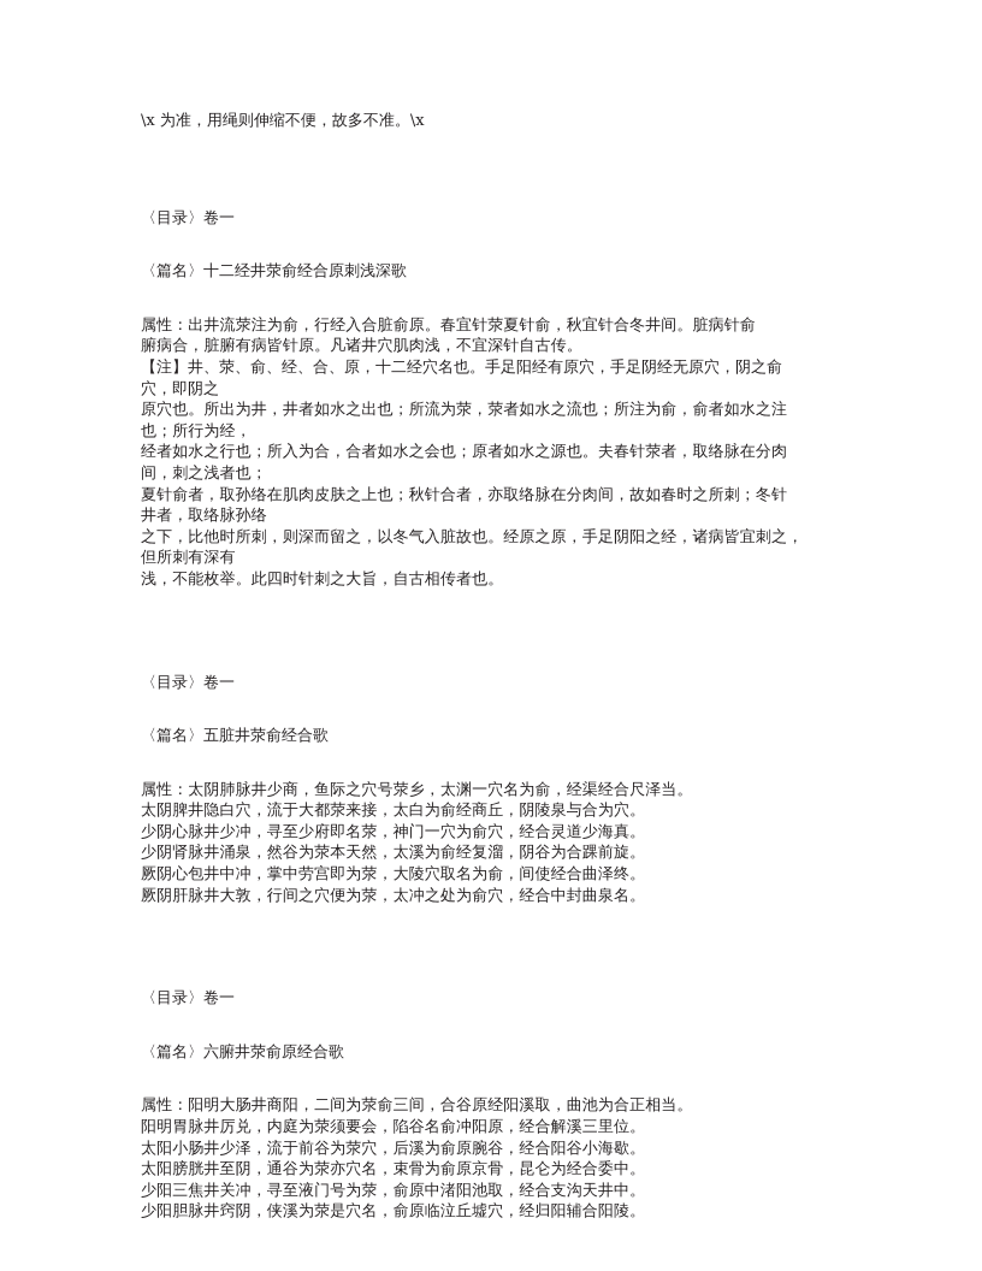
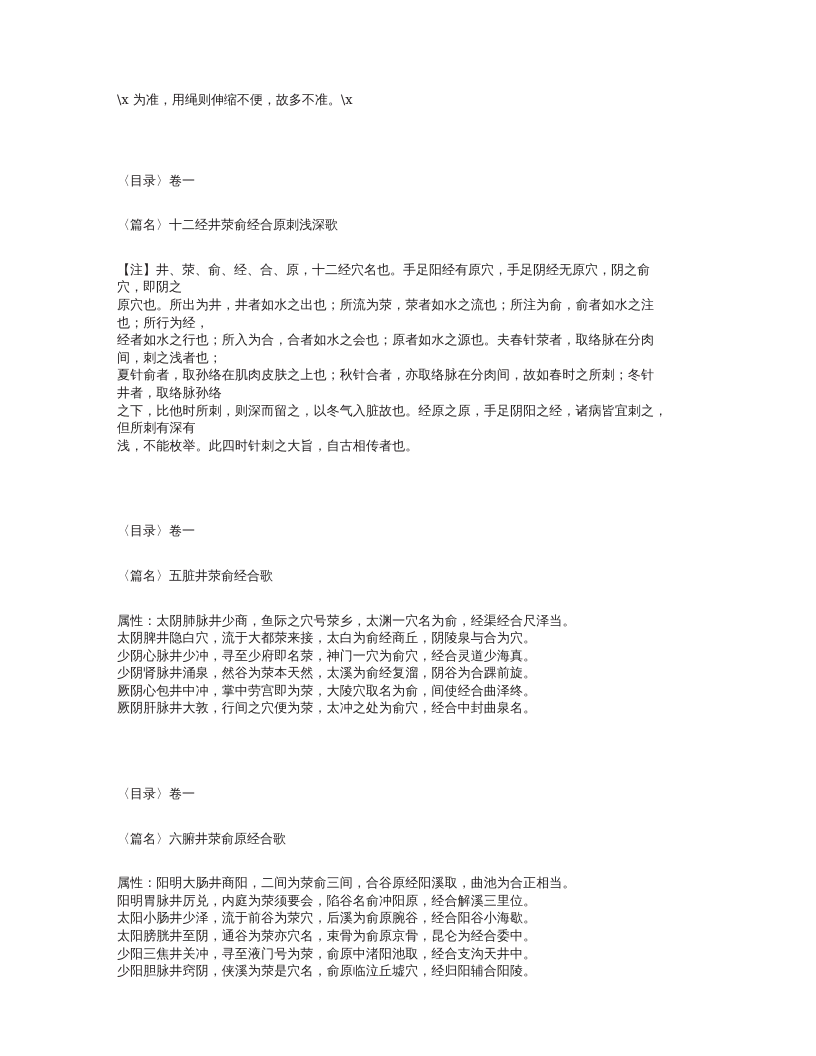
  \x 为准，用绳则伸缩不便，故多不准。\x
  〈目录〉卷一
  〈篇名〉十二经井荥俞经合原刺浅深歌
- 属性：出井流荥注为俞，行经入合脏俞原。春宜针荥夏针俞，秋宜针合冬井间。脏病针俞
- 腑病合，脏腑有病皆针原。凡诸井穴肌肉浅，不宜深针自古传。
  【注】井、荥、俞、经、合、原，十二经穴名也。手足阳经有原穴，手足阴经无原穴，阴之俞
  穴，即阴之
  原穴也。所出为井，井者如水之出也；所流为荥，荥者如水之流也；所注为俞，俞者如水之注
  也；所行为经，
  经者如水之行也；所入为合，合者如水之会也；原者如水之源也。夫春针荥者，取络脉在分肉
  间，刺之浅者也；
  夏针俞者，取孙络在肌肉皮肤之上也；秋针合者，亦取络脉在分肉间，故如春时之所刺；冬针
  井者，取络脉孙络
  之下，比他时所刺，则深而留之，以冬气入脏故也。经原之原，手足阴阳之经，诸病皆宜刺之，
  但所刺有深有
  浅，不能枚举。此四时针刺之大旨，自古相传者也。
  〈目录〉卷一
  〈篇名〉五脏井荥俞经合歌
  属性：太阴肺脉井少商，鱼际之穴号荥乡，太渊一穴名为俞，经渠经合尺泽当。
  太阴脾井隐白穴，流于大都荥来接，太白为俞经商丘，阴陵泉与合为穴。
  少阴心脉井少冲，寻至少府即名荥，神门一穴为俞穴，经合灵道少海真。
  少阴肾脉井涌泉，然谷为荥本天然，太溪为俞经复溜，阴谷为合踝前旋。
  厥阴心包井中冲，掌中劳宫即为荥，大陵穴取名为俞，间使经合曲泽终。
  厥阴肝脉井大敦，行间之穴便为荥，太冲之处为俞穴，经合中封曲泉名。
  〈目录〉卷一
  〈篇名〉六腑井荥俞原经合歌
  属性：阳明大肠井商阳，二间为荥俞三间，合谷原经阳溪取，曲池为合正相当。
  阳明胃脉井厉兑，内庭为荥须要会，陷谷名俞冲阳原，经合解溪三里位。
  太阳小肠井少泽，流于前谷为荥穴，后溪为俞原腕谷，经合阳谷小海歇。
  太阳膀胱井至阴，通谷为荥亦穴名，束骨为俞原京骨，昆仑为经合委中。
  少阳三焦井关冲，寻至液门号为荥，俞原中渚阳池取，经合支沟天井中。
  少阳胆脉井窍阴，侠溪为荥是穴名，俞原临泣丘墟穴，经归阳辅合阳陵。
